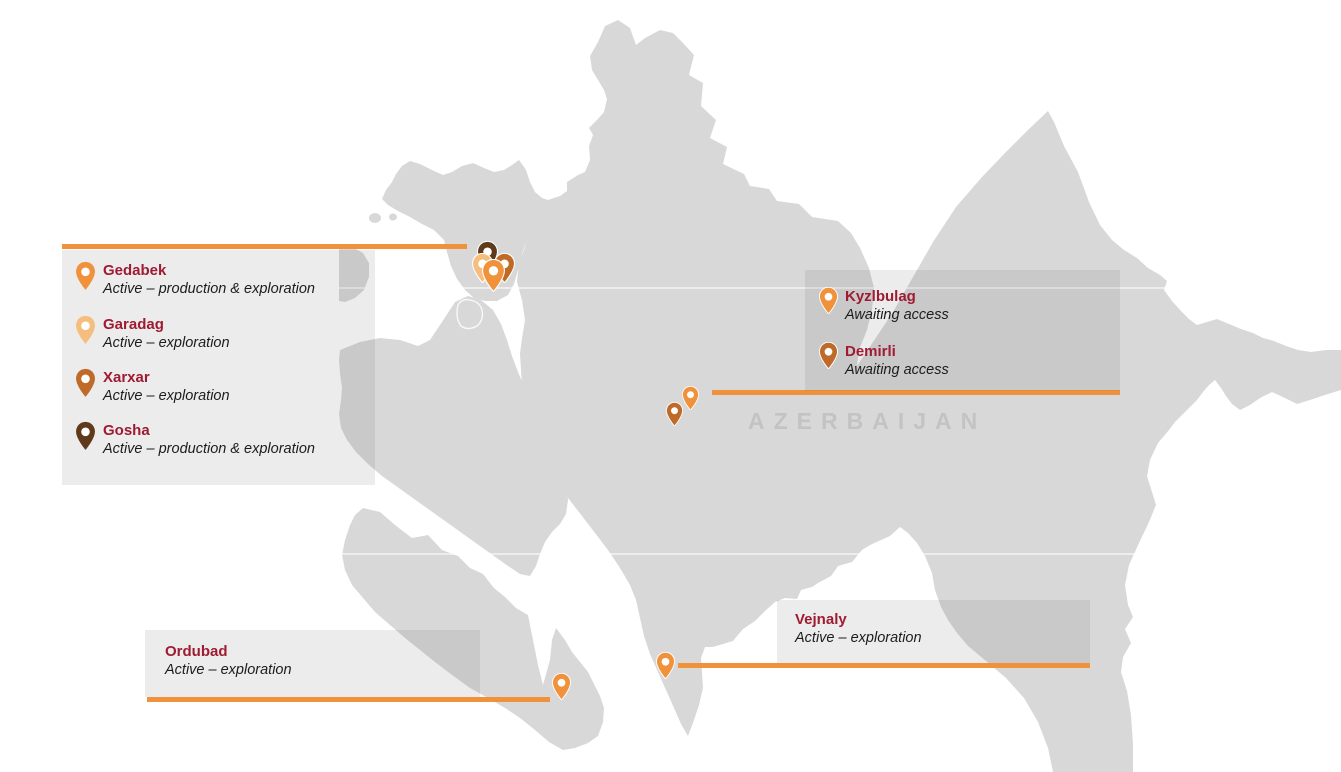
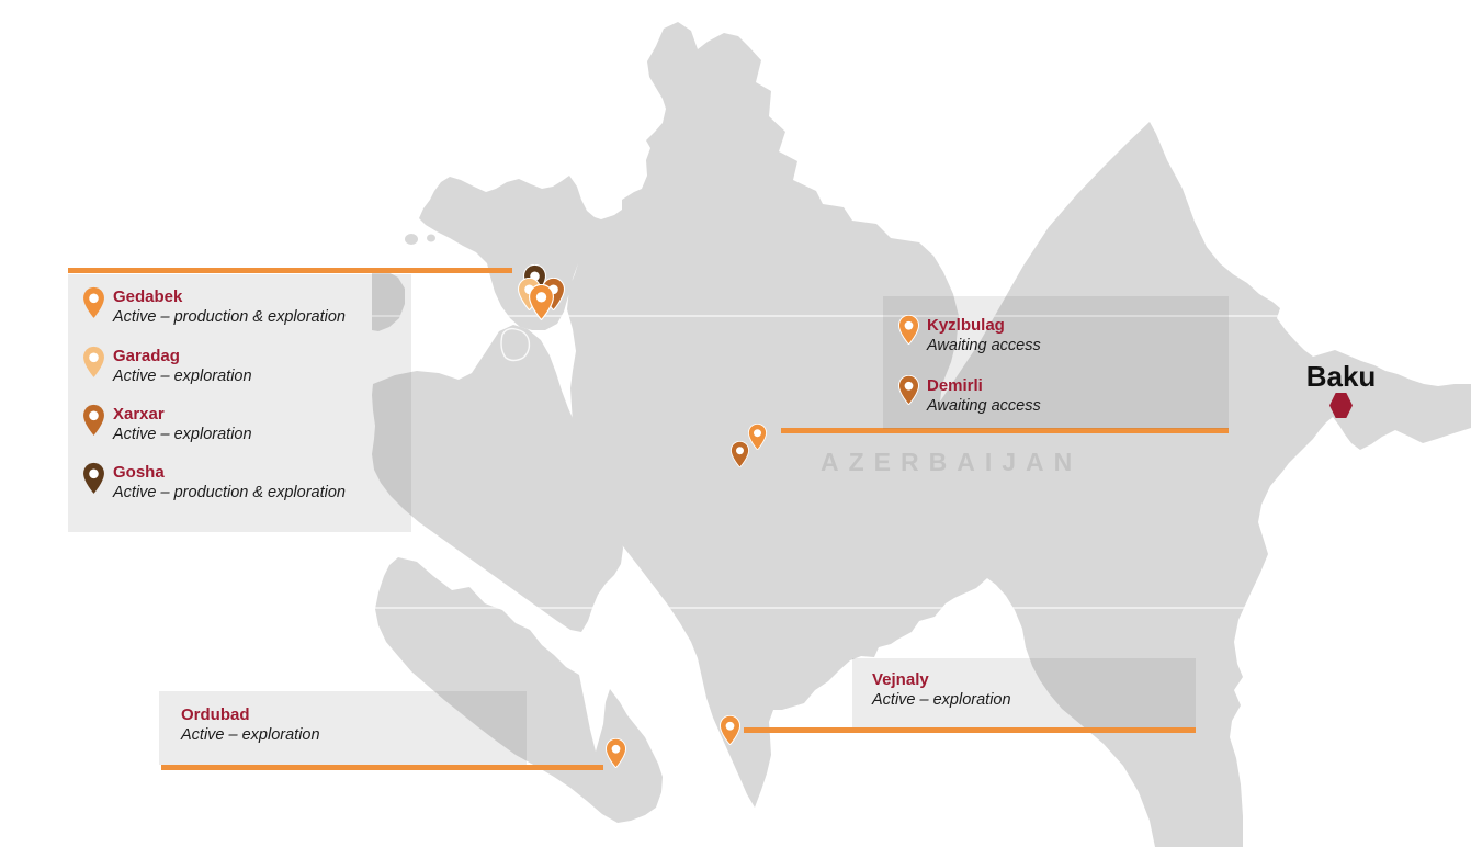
+ Baku
  Gedabek
  Active – production & exploration
  Garadag
  Active – exploration
  Xarxar
  Active – exploration
  Gosha
  Active – production & exploration
  Kyzlbulag
  Awaiting access
  Demirli
  Awaiting access
  Ordubad
  Active – exploration
  Vejnaly
  Active – exploration
